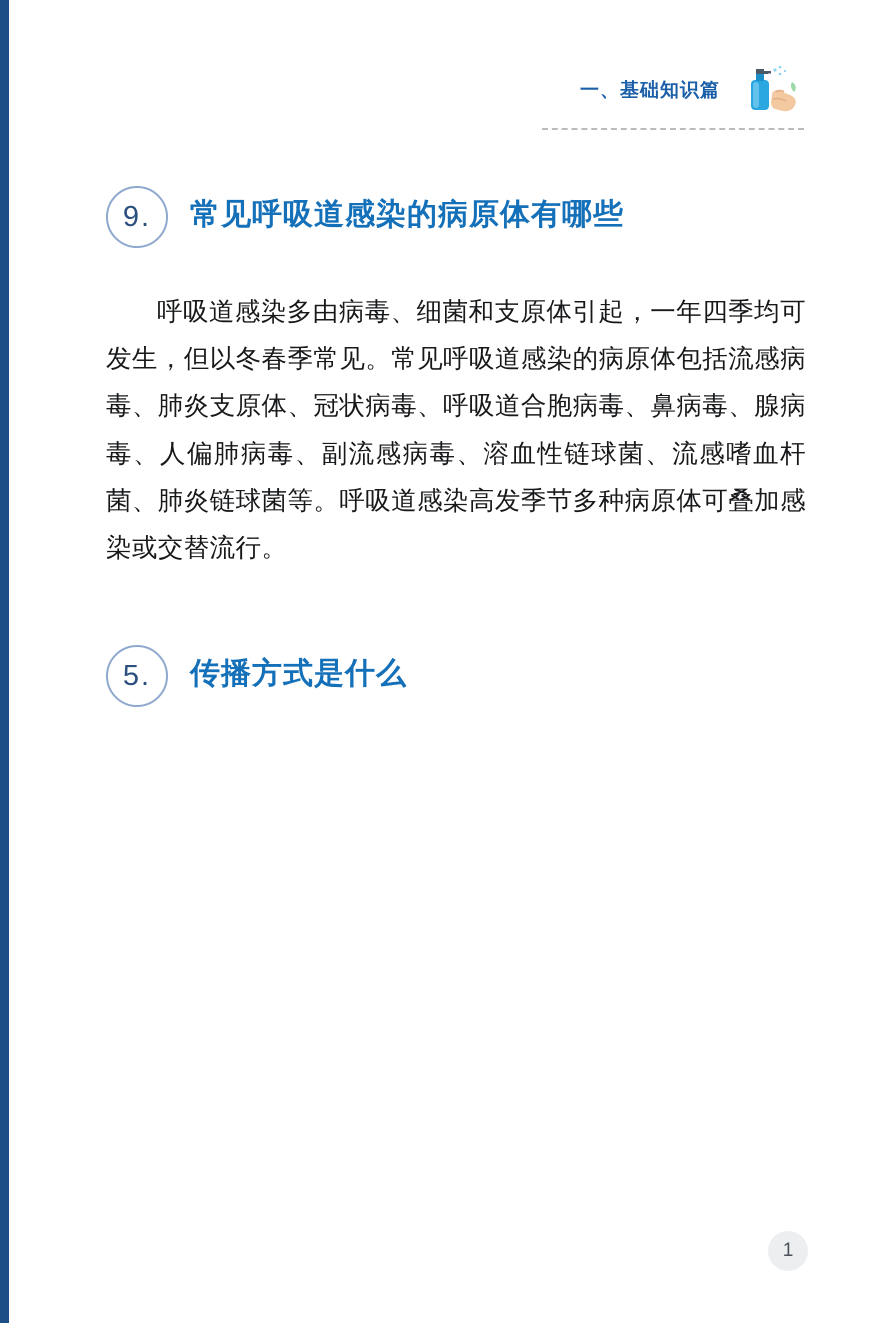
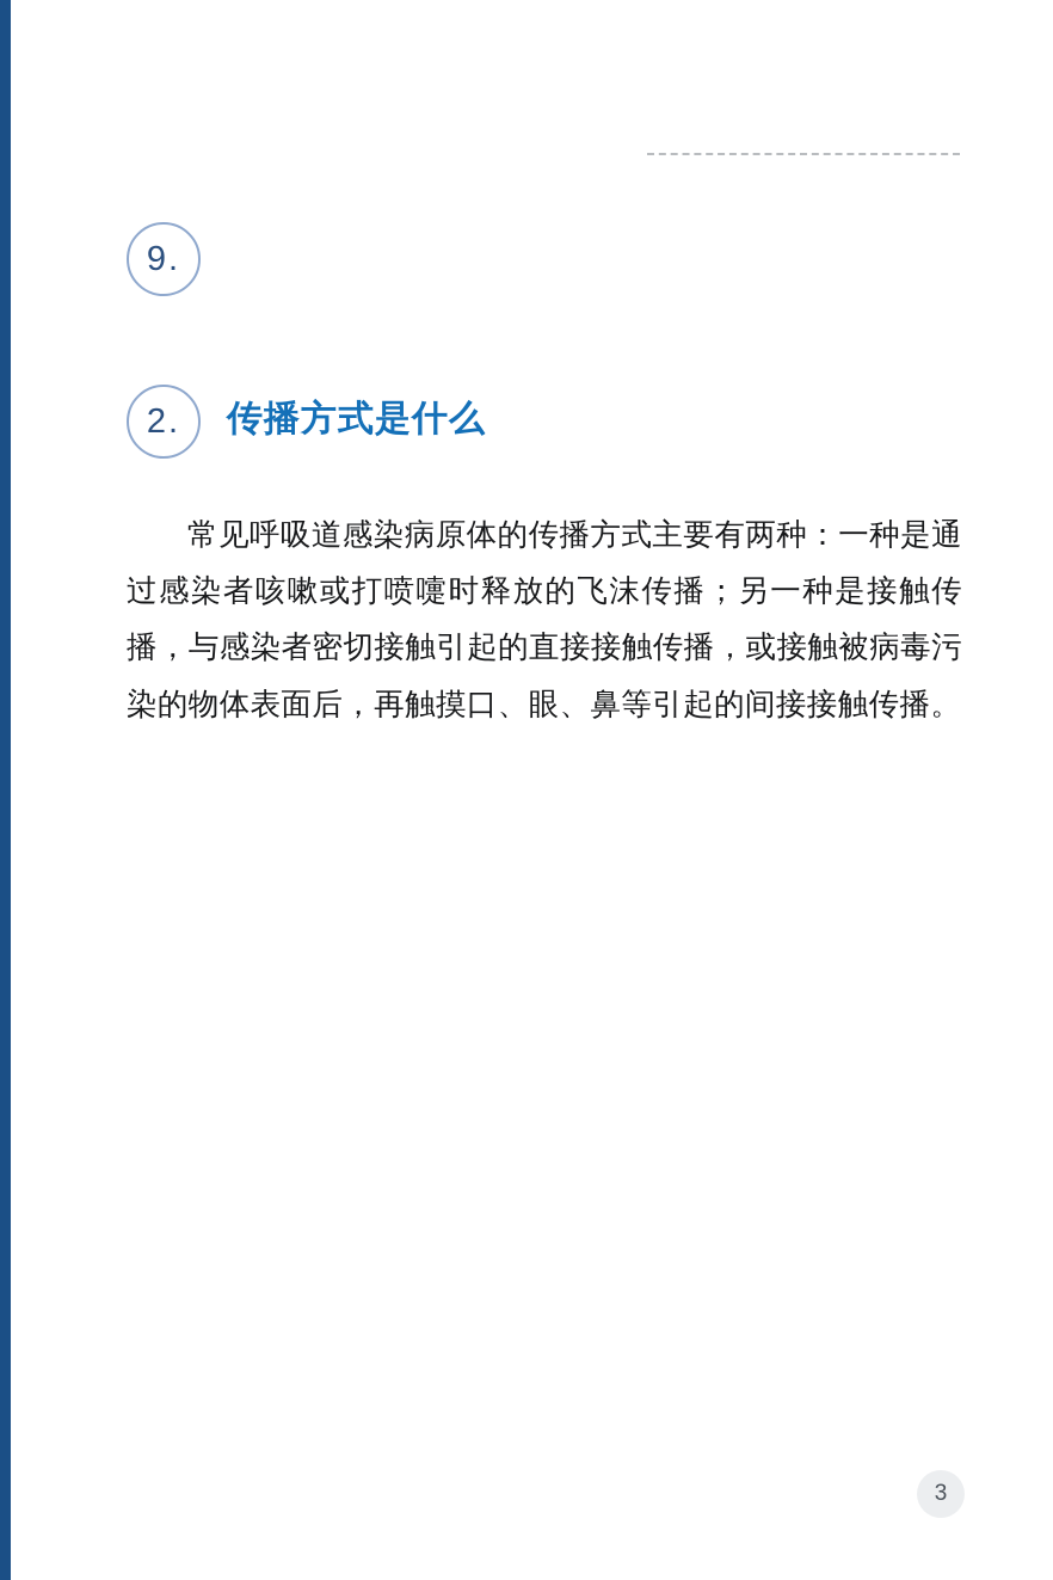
- 一、基础知识篇
  9.
- 常见呼吸道感染的病原体有哪些
- 呼吸道感染多由病毒、细菌和支原体引起，一年四季均可发生，但以冬春季常见。常见呼吸道感染的病原体包括流感病毒、肺炎支原体、冠状病毒、呼吸道合胞病毒、鼻病毒、腺病毒、人偏肺病毒、副流感病毒、溶血性链球菌、流感嗜血杆菌、肺炎链球菌等。呼吸道感染高发季节多种病原体可叠加感染或交替流行。
- 5.
+ 2.
  传播方式是什么
+ 常见呼吸道感染病原体的传播方式主要有两种：一种是通过感染者咳嗽或打喷嚏时释放的飞沫传播；另一种是接触传播，与感染者密切接触引起的直接接触传播，或接触被病毒污染的物体表面后，再触摸口、眼、鼻等引起的间接接触传播。
- 1
+ 3
